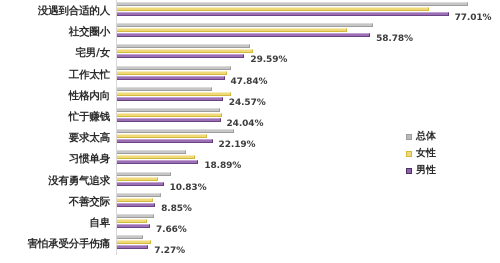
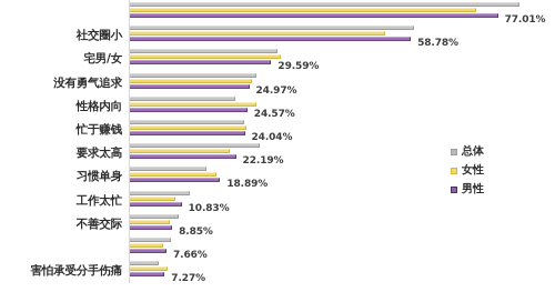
- 没遇到合适的人
  社交圈小
  宅男/女
- 工作太忙
+ 没有勇气追求
  性格内向
  忙于赚钱
  要求太高
  习惯单身
- 没有勇气追求
+ 工作太忙
  不善交际
- 自卑
  害怕承受分手伤痛
  77.01%
  58.78%
  29.59%
- 47.84%
+ 24.97%
  24.57%
  24.04%
  22.19%
  18.89%
  10.83%
  8.85%
  7.66%
  7.27%
  总体
  女性
  男性
